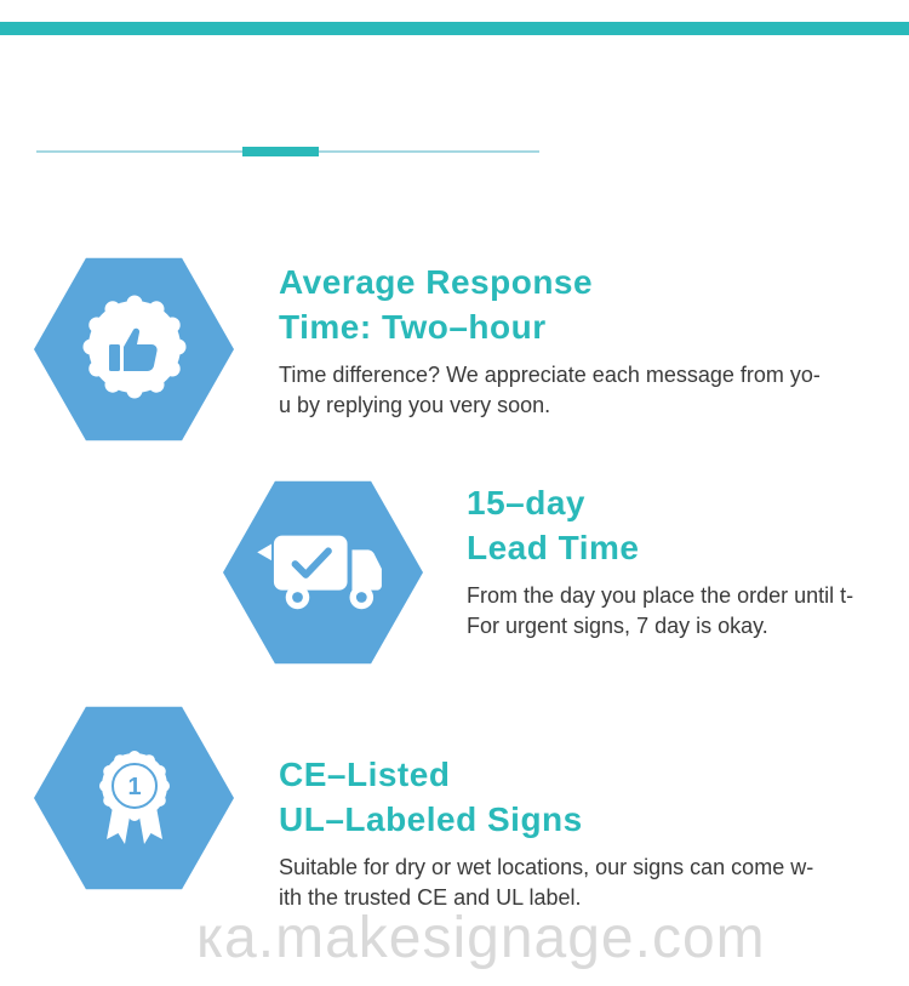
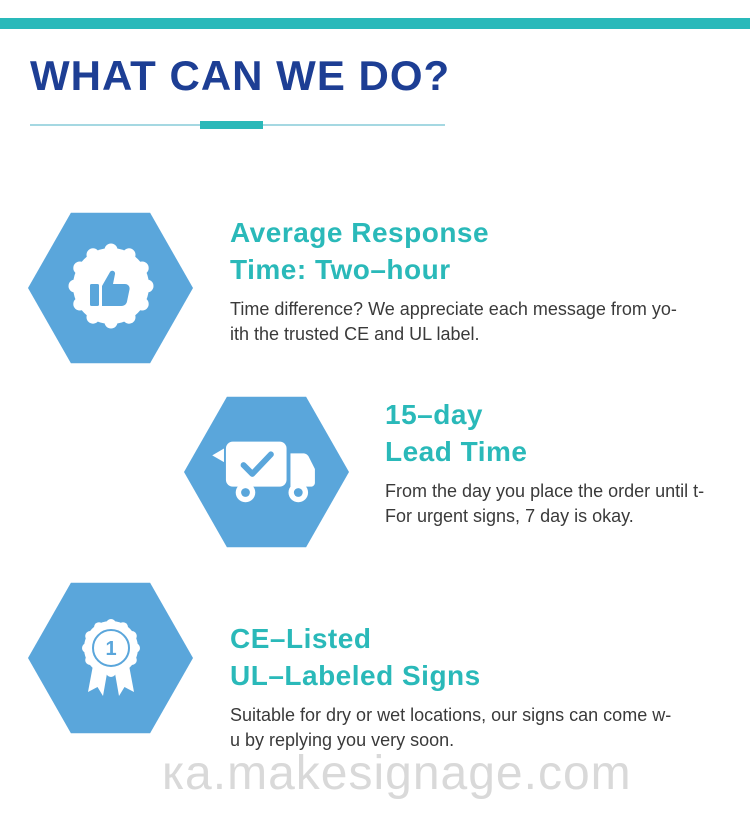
+ WHAT CAN WE DO?
  Average Response
  Time: Two–hour
  Time difference? We appreciate each message from yo-
- u by replying you very soon.
+ ith the trusted CE and UL label.
  15–day
  Lead Time
  From the day you place the order until t-
  For urgent signs, 7 day is okay.
  1
  CE–Listed
  UL–Labeled Signs
  Suitable for dry or wet locations, our signs can come w-
- ith the trusted CE and UL label.
+ u by replying you very soon.
  ка.makesignage.com
